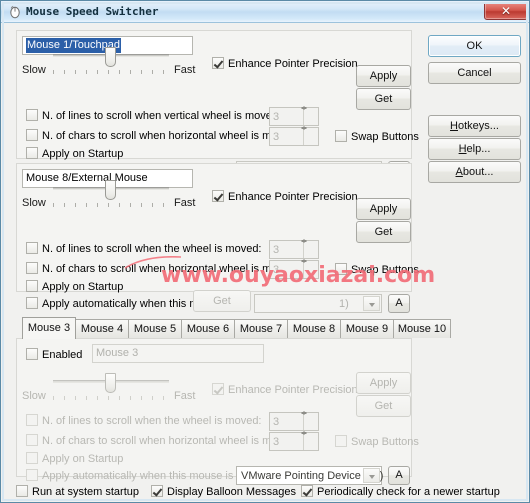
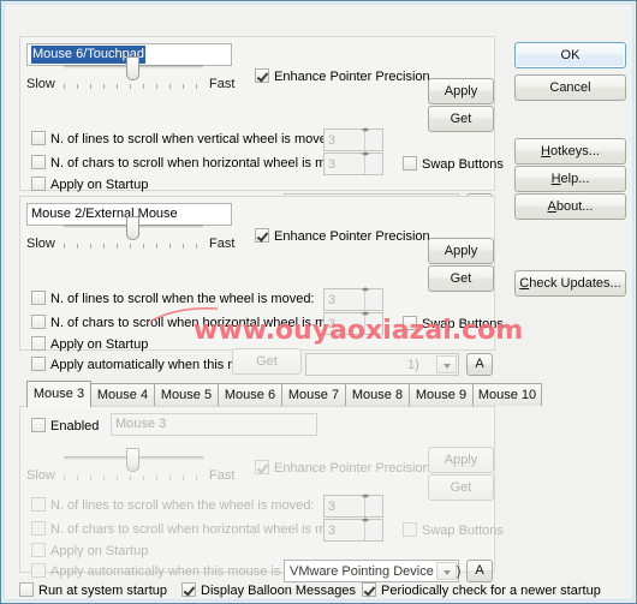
- Mouse Speed Switcher
- ✕
- Mouse 1/Touchpad
+ Mouse 6/Touchpad
  Slow
  Fast
  Enhance Pointer Precision
  N. of lines to scroll when vertical wheel is mov
  3
  N. of chars to scroll when horizontal wheel is m
  3
  Swap Buttons
  Apply on Startup
  Apply
  Get
- Mouse 8/External Mouse
+ Mouse 2/External Mouse
  Slow
  Fast
  Enhance Pointer Precision
  N. of lines to scroll when the wheel is moved:
  3
  N. of chars to scroll when horizontal wheel is m
  3
  Swap Buttons
  Apply on Startup
  Apply automatically when this
  Get
  1)
  A
  Apply
  Get
  Mouse 3
  Mouse 4
  Mouse 5
  Mouse 6
  Mouse 7
  Mouse 8
  Mouse 9
  Mouse 10
  Enabled
  Mouse 3
  Slow
  Fast
  Enhance Pointer Precision
  N. of lines to scroll when the wheel is moved:
  3
  N. of chars to scroll when horizontal wheel is m
  3
  Swap Buttons
  Apply on Startup
  Apply automatically when this mouse is
  VMware Pointing Device)
  A
  Apply
  Get
  Run at system startup
  Display Balloon Messages
  Periodically check for a newer startup
  OK
  Cancel
  Hotkeys...
  Help...
  About...
+ Check Updates...
  www.ouyaoxiazai.com
